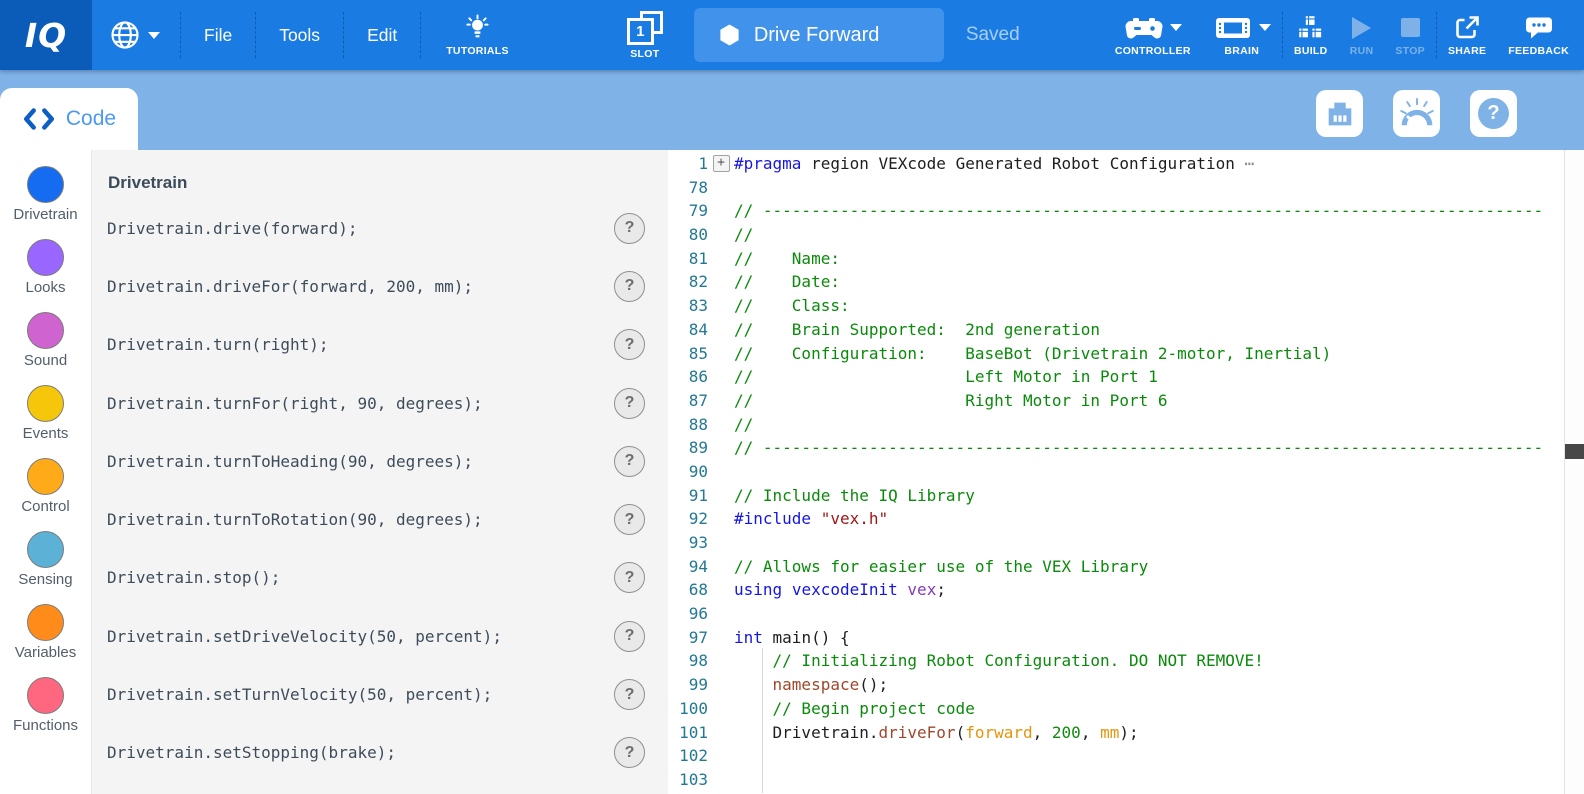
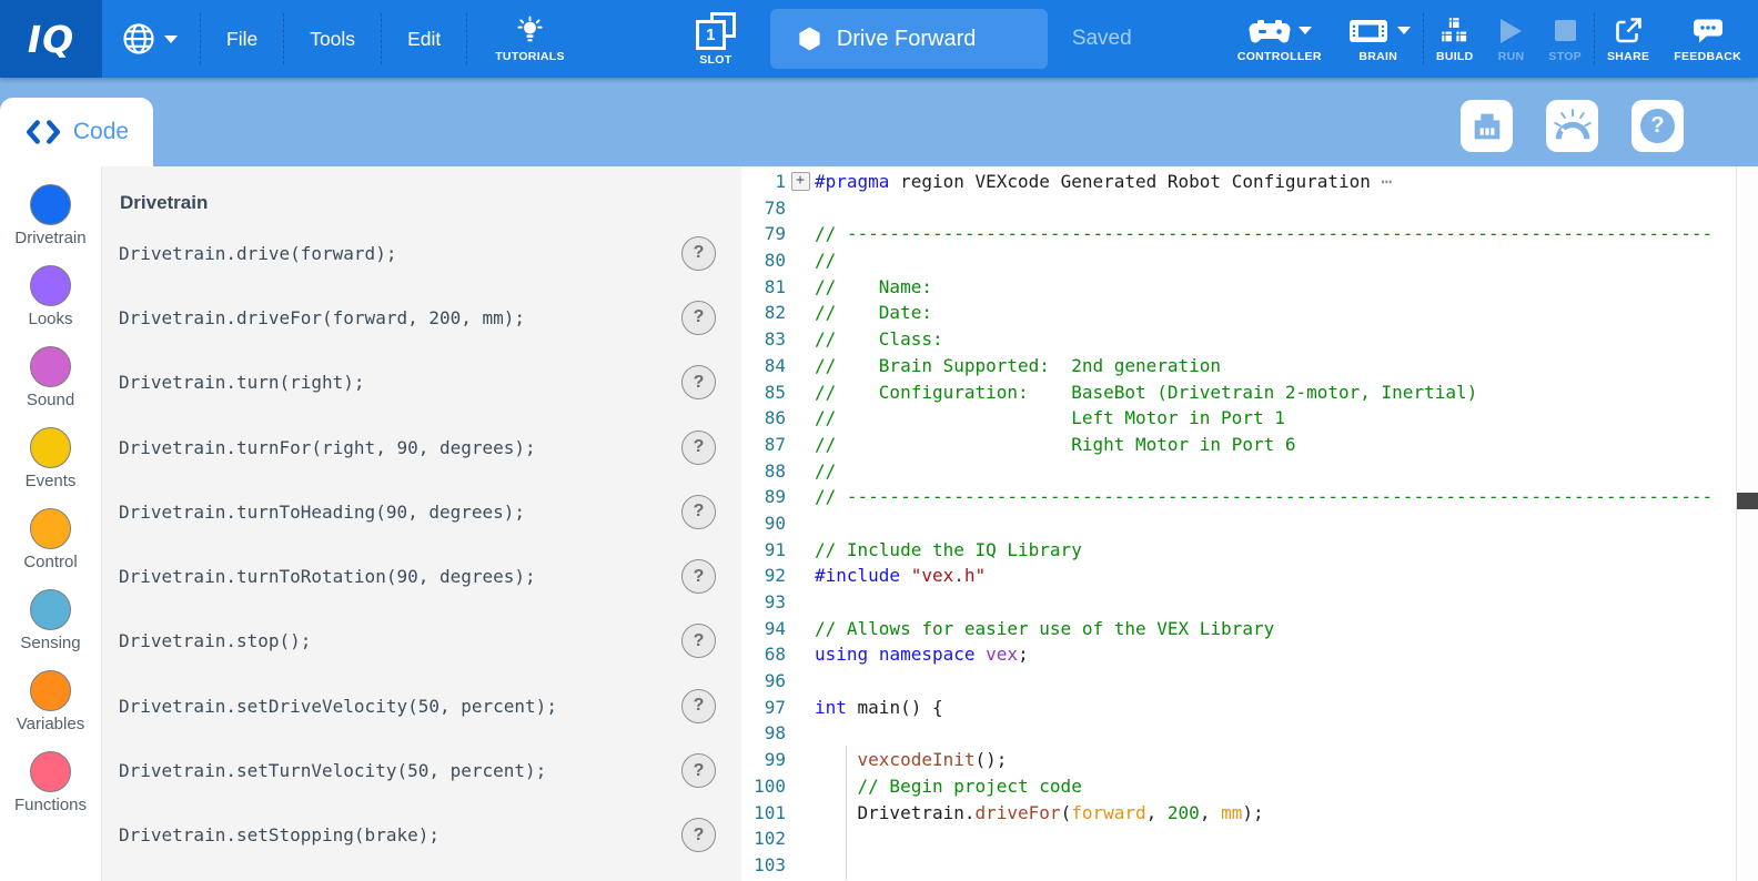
  IQ
  File
  Tools
  Edit
  TUTORIALS
  1
  SLOT
  Drive Forward
  Saved
  CONTROLLER
  BRAIN
  BUILD
  RUN
  STOP
  SHARE
  FEEDBACK
  Code
  ?
  Drivetrain
  Looks
  Sound
  Events
  Control
  Sensing
  Variables
  Functions
  Drivetrain
  Drivetrain.drive(forward);
  ?
  Drivetrain.driveFor(forward, 200, mm);
  ?
  Drivetrain.turn(right);
  ?
  Drivetrain.turnFor(right, 90, degrees);
  ?
  Drivetrain.turnToHeading(90, degrees);
  ?
  Drivetrain.turnToRotation(90, degrees);
  ?
  Drivetrain.stop();
  ?
  Drivetrain.setDriveVelocity(50, percent);
  ?
  Drivetrain.setTurnVelocity(50, percent);
  ?
  Drivetrain.setStopping(brake);
  ?
  1
  +
  #pragma region VEXcode Generated Robot Configuration ⋯
  78
  79
  // ---------------------------------------------------------------------------------
  80
  //
  81
  // Name:
  82
  // Date:
  83
  // Class:
  84
  // Brain Supported: 2nd generation
  85
  // Configuration: BaseBot (Drivetrain 2-motor, Inertial)
  86
  // Left Motor in Port 1
  87
  // Right Motor in Port 6
  88
  //
  89
  // ---------------------------------------------------------------------------------
  90
  91
  // Include the IQ Library
  92
  #include "vex.h"
  93
  94
  // Allows for easier use of the VEX Library
  68
- using vexcodeInit vex;
+ using namespace vex;
  96
  97
  int main() {
  98
- // Initializing Robot Configuration. DO NOT REMOVE!
  99
- namespace();
+ vexcodeInit();
  100
  // Begin project code
  101
  Drivetrain.driveFor(forward, 200, mm);
  102
  103
